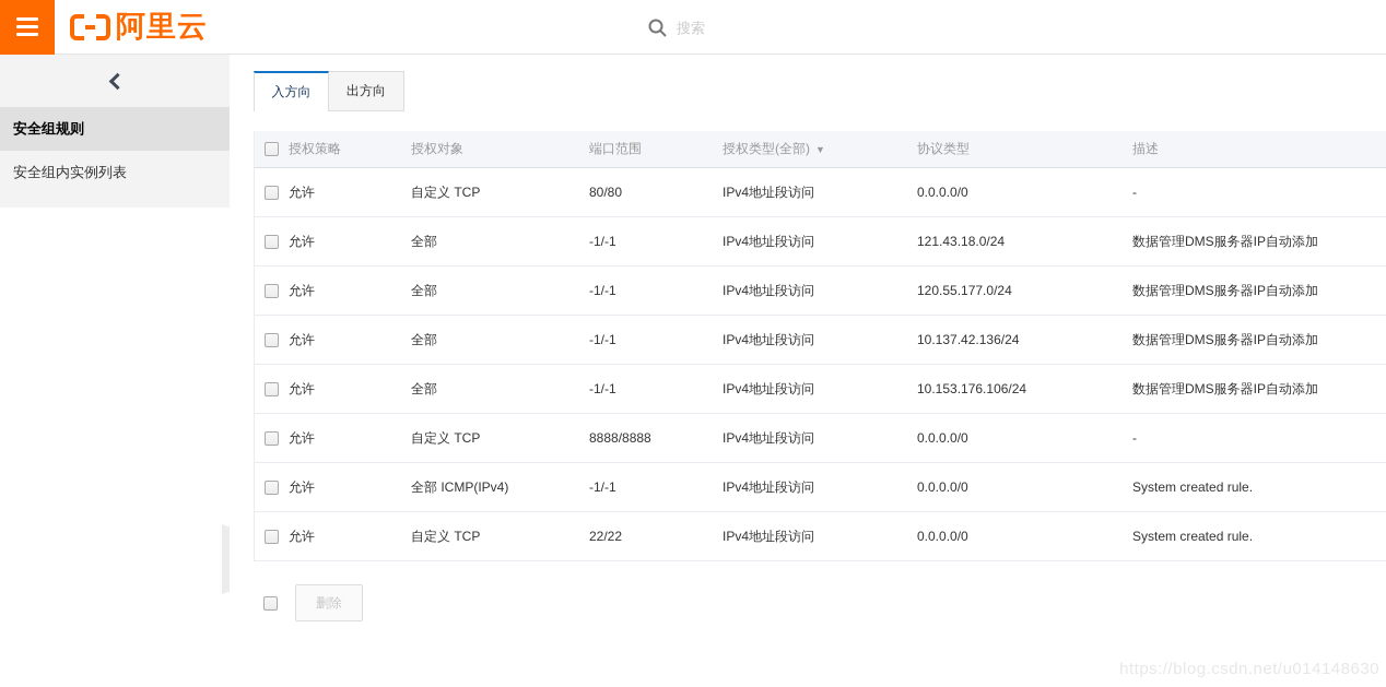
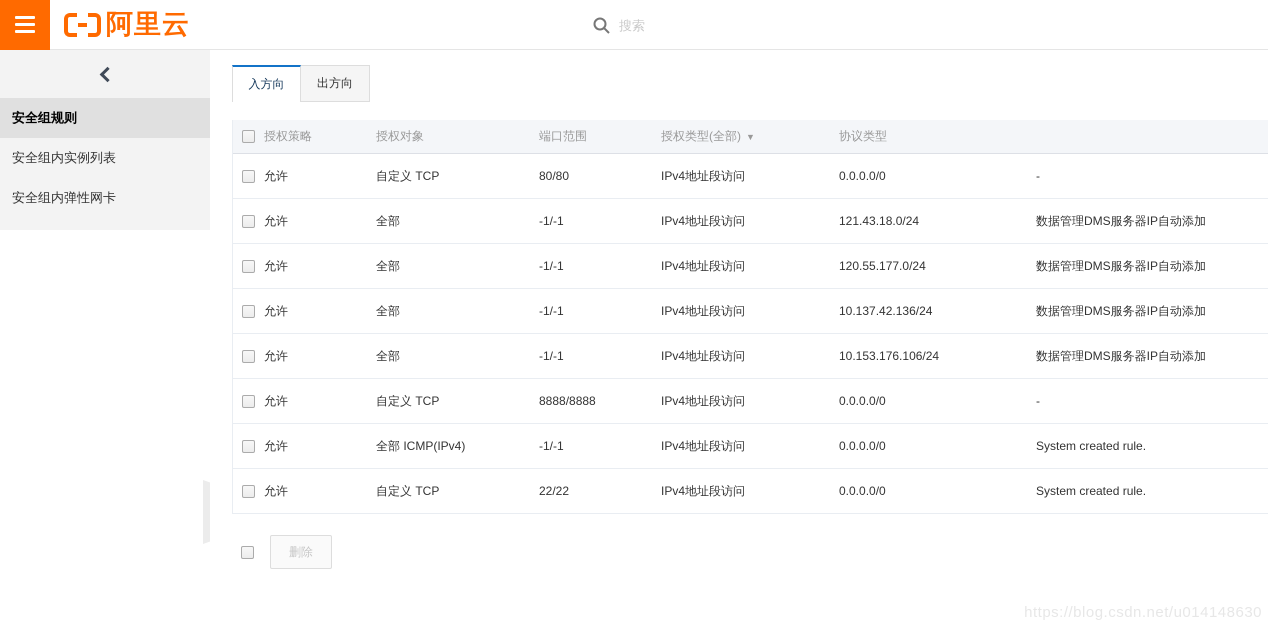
  阿里云
  搜索
  安全组规则
  安全组内实例列表
+ 安全组内弹性网卡
  入方向
  出方向
  授权策略
  授权对象
  端口范围
  授权类型(全部) ▼
  协议类型
- 描述
  允许
  自定义 TCP
  80/80
  IPv4地址段访问
  0.0.0.0/0
  -
  允许
  全部
  -1/-1
  IPv4地址段访问
  121.43.18.0/24
  数据管理DMS服务器IP自动添加
  允许
  全部
  -1/-1
  IPv4地址段访问
  120.55.177.0/24
  数据管理DMS服务器IP自动添加
  允许
  全部
  -1/-1
  IPv4地址段访问
  10.137.42.136/24
  数据管理DMS服务器IP自动添加
  允许
  全部
  -1/-1
  IPv4地址段访问
  10.153.176.106/24
  数据管理DMS服务器IP自动添加
  允许
  自定义 TCP
  8888/8888
  IPv4地址段访问
  0.0.0.0/0
  -
  允许
  全部 ICMP(IPv4)
  -1/-1
  IPv4地址段访问
  0.0.0.0/0
  System created rule.
  允许
  自定义 TCP
  22/22
  IPv4地址段访问
  0.0.0.0/0
  System created rule.
  删除
  https://blog.csdn.net/u014148630
